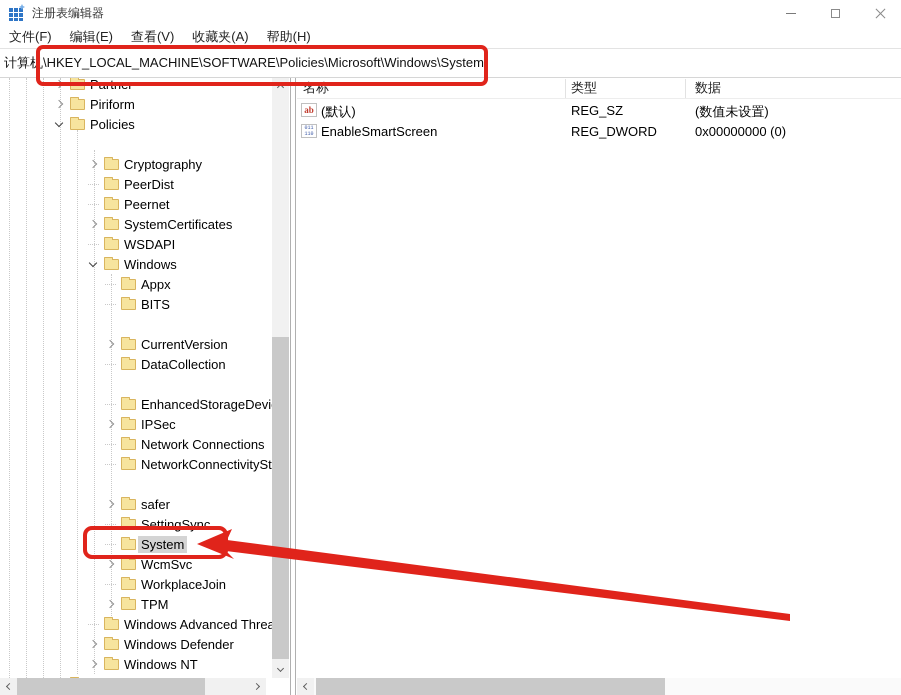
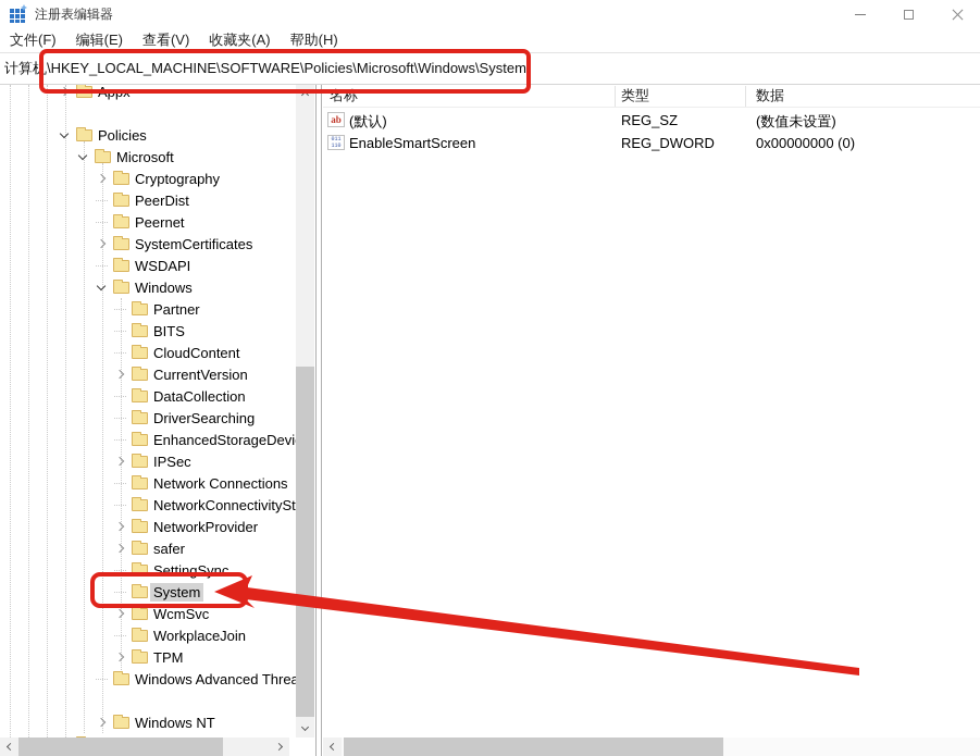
  注册表编辑器
  文件(F)
  编辑(E)
  查看(V)
  收藏夹(A)
  帮助(H)
  计算机\HKEY_LOCAL_MACHINE\SOFTWARE\Policies\Microsoft\Windows\System
- Partner
+ Appx
- Piriform
  Policies
+ Microsoft
  Cryptography
  PeerDist
  Peernet
  SystemCertificates
  WSDAPI
  Windows
- Appx
+ Partner
  BITS
+ CloudContent
  CurrentVersion
  DataCollection
+ DriverSearching
  EnhancedStorageDevi
  IPSec
  Network Connections
  NetworkConnectivitySt
+ NetworkProvider
  safer
  SettingSync
  System
  WcmSvc
  WorkplaceJoin
  TPM
  Windows Advanced Thre
- Windows Defender
  Windows NT
  名称
  类型
  数据
  ab
  (默认)
  REG_SZ
  (数值未设置)
  EnableSmartScreen
  REG_DWORD
  0x00000000 (0)
